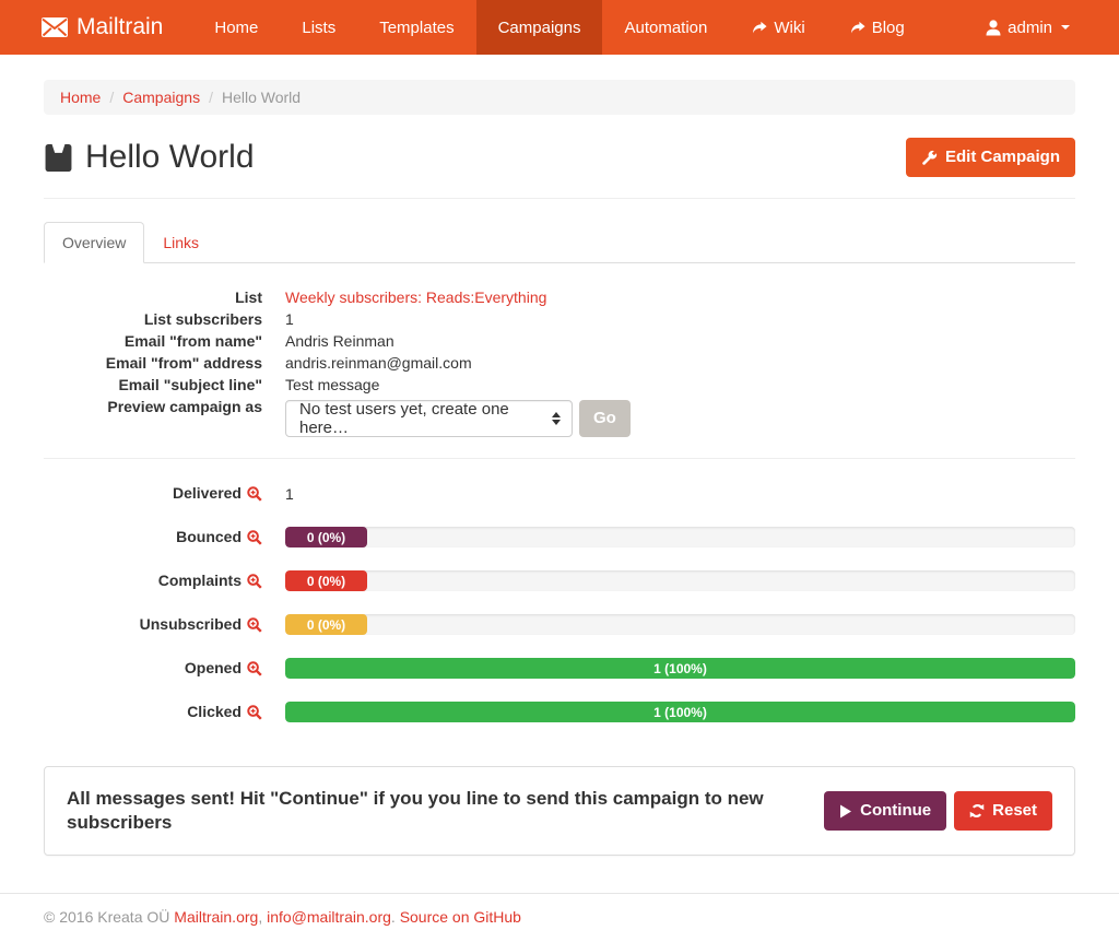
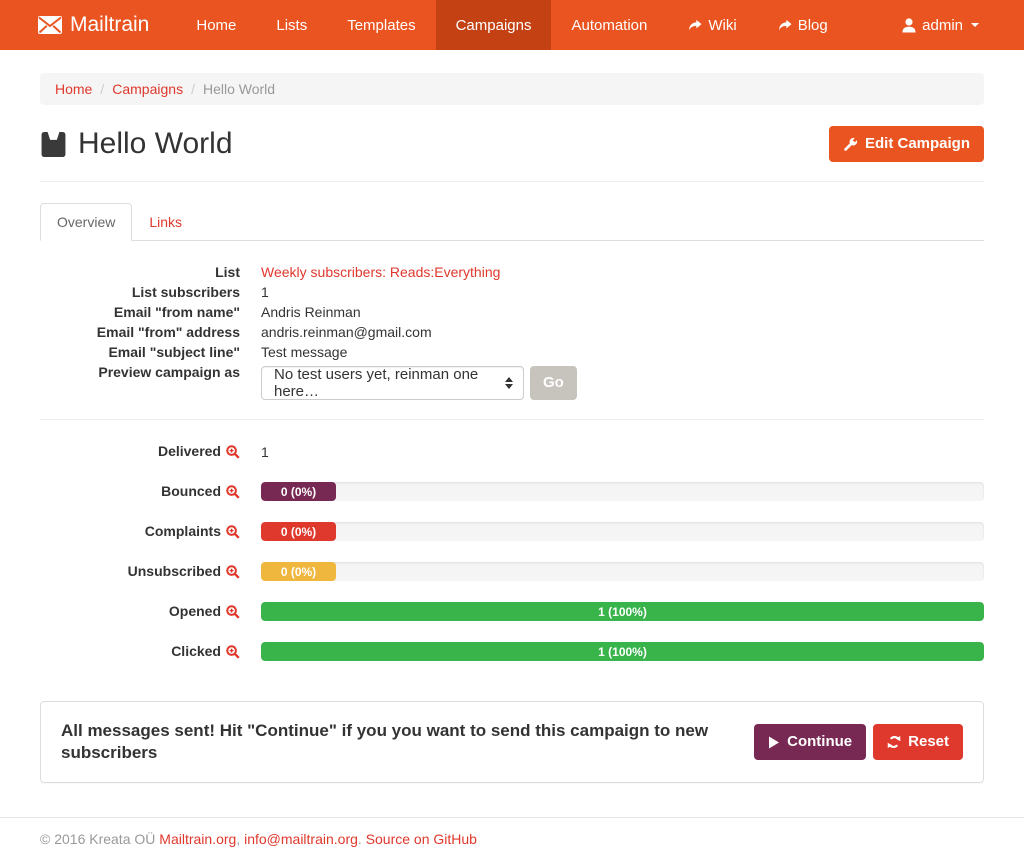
  Mailtrain
  Home
  Lists
  Templates
  Campaigns
  Automation
  Wiki
  Blog
  admin
  Home
  /
  Campaigns
  /
  Hello World
  Hello World
  Edit Campaign
  Overview
  Links
  List
  Weekly subscribers: Reads:Everything
  List subscribers
  1
  Email "from name"
  Andris Reinman
  Email "from" address
  andris.reinman@gmail.com
  Email "subject line"
  Test message
  Preview campaign as
- No test users yet, create one here…
+ No test users yet, reinman one here…
  Go
  Delivered
  1
  Bounced
  0 (0%)
  Complaints
  0 (0%)
  Unsubscribed
  0 (0%)
  Opened
  1 (100%)
  Clicked
  1 (100%)
- All messages sent! Hit "Continue" if you you line to send this campaign to new subscribers
+ All messages sent! Hit "Continue" if you you want to send this campaign to new subscribers
  Continue
  Reset
  © 2016 Kreata OÜ Mailtrain.org, info@mailtrain.org. Source on GitHub
